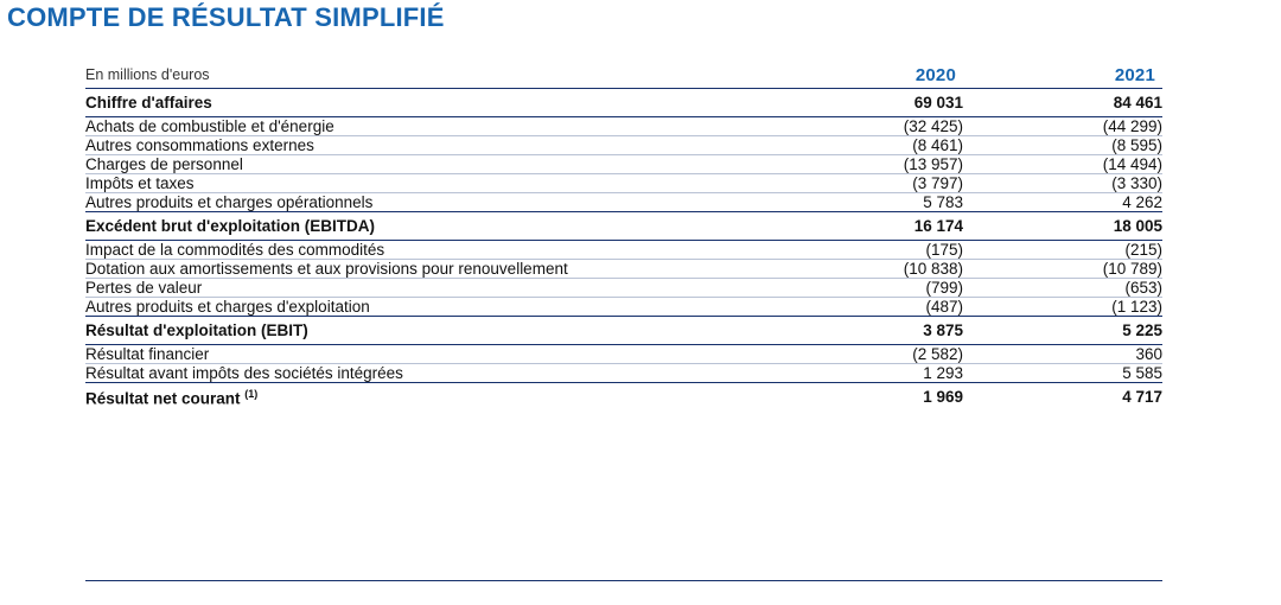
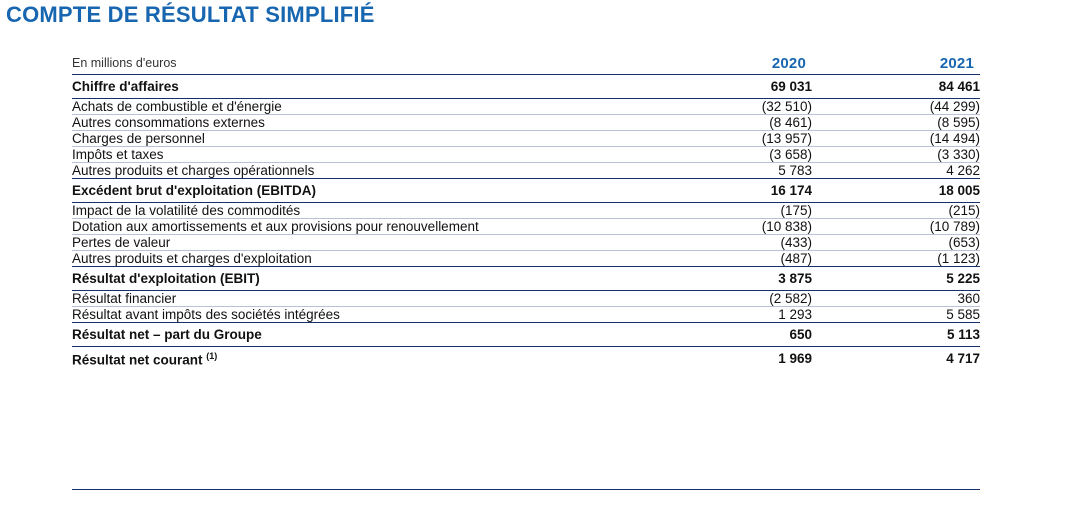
  COMPTE DE RÉSULTAT SIMPLIFIÉ
  En millions d'euros	2020	2021
  Chiffre d'affaires	69 031	84 461
- Achats de combustible et d'énergie	(32 425)	(44 299)
+ Achats de combustible et d'énergie	(32 510)	(44 299)
  Autres consommations externes	(8 461)	(8 595)
  Charges de personnel	(13 957)	(14 494)
- Impôts et taxes	(3 797)	(3 330)
+ Impôts et taxes	(3 658)	(3 330)
  Autres produits et charges opérationnels	5 783	4 262
  Excédent brut d'exploitation (EBITDA)	16 174	18 005
- Impact de la commodités des commodités	(175)	(215)
+ Impact de la volatilité des commodités	(175)	(215)
  Dotation aux amortissements et aux provisions pour renouvellement	(10 838)	(10 789)
- Pertes de valeur	(799)	(653)
+ Pertes de valeur	(433)	(653)
  Autres produits et charges d'exploitation	(487)	(1 123)
  Résultat d'exploitation (EBIT)	3 875	5 225
  Résultat financier	(2 582)	360
  Résultat avant impôts des sociétés intégrées	1 293	5 585
+ Résultat net – part du Groupe	650	5 113
  Résultat net courant (1)	1 969	4 717
